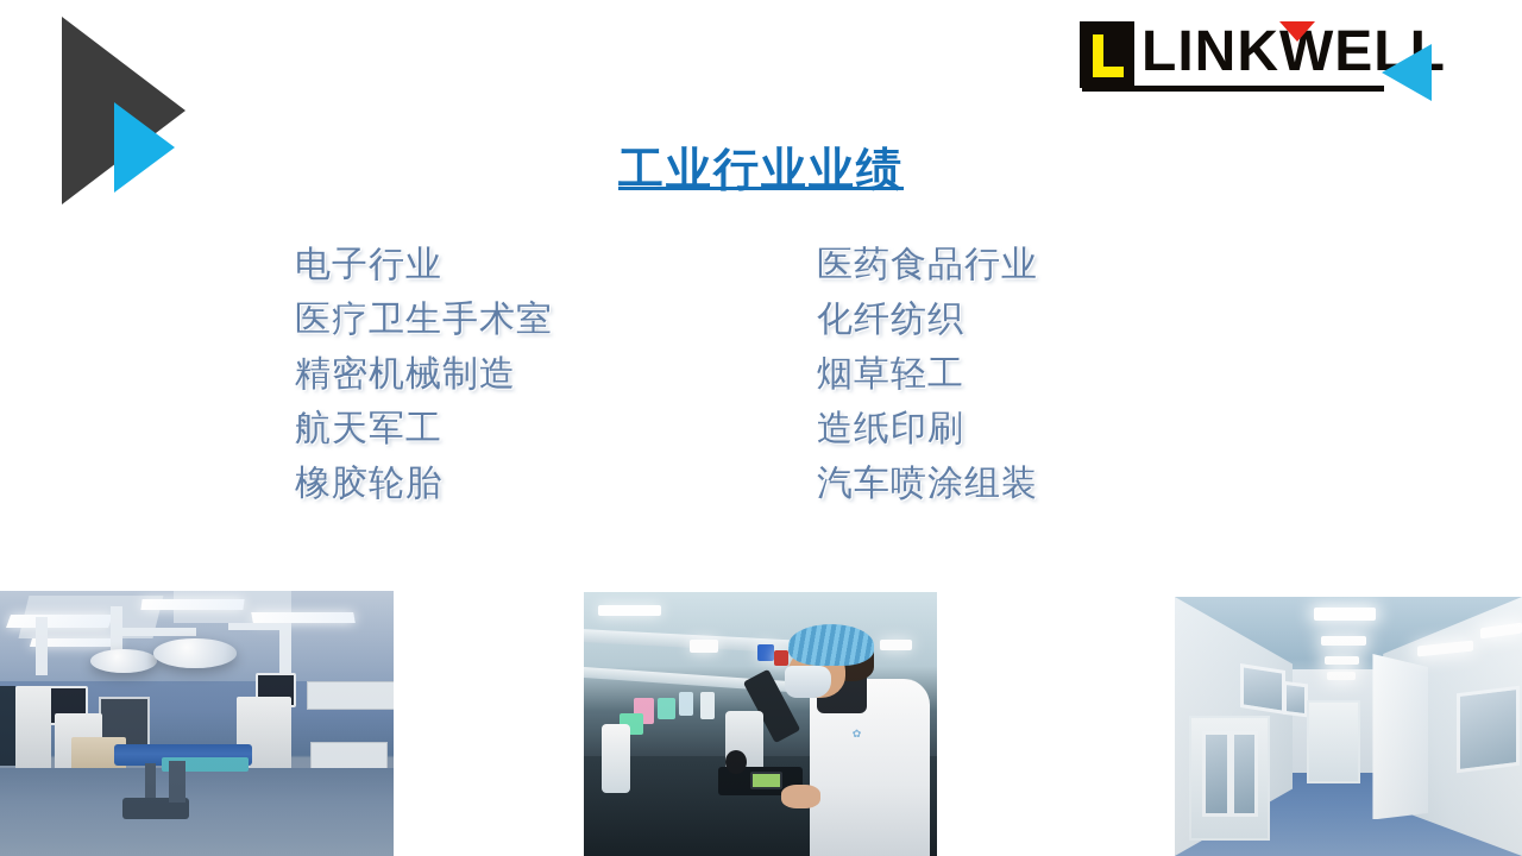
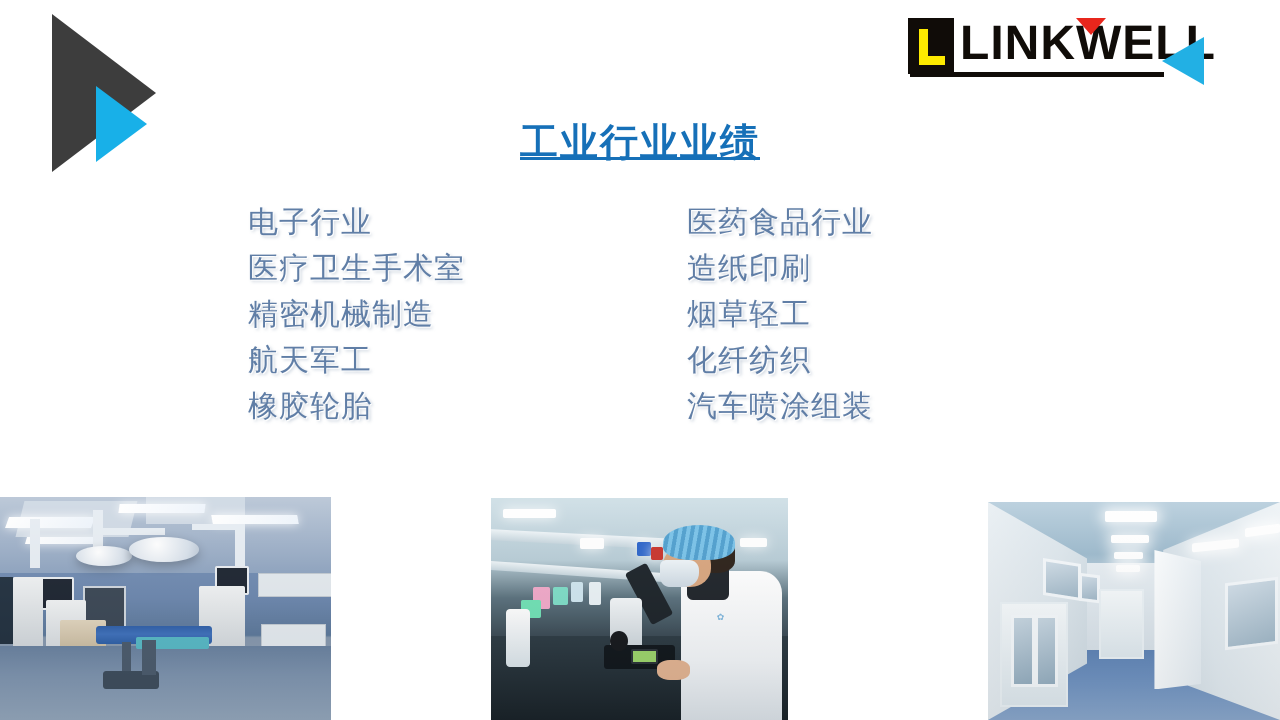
  LINKWELL
  工业行业业绩
  电子行业
  医疗卫生手术室
  精密机械制造
  航天军工
  橡胶轮胎
  医药食品行业
- 化纤纺织
+ 造纸印刷
  烟草轻工
- 造纸印刷
+ 化纤纺织
  汽车喷涂组装
